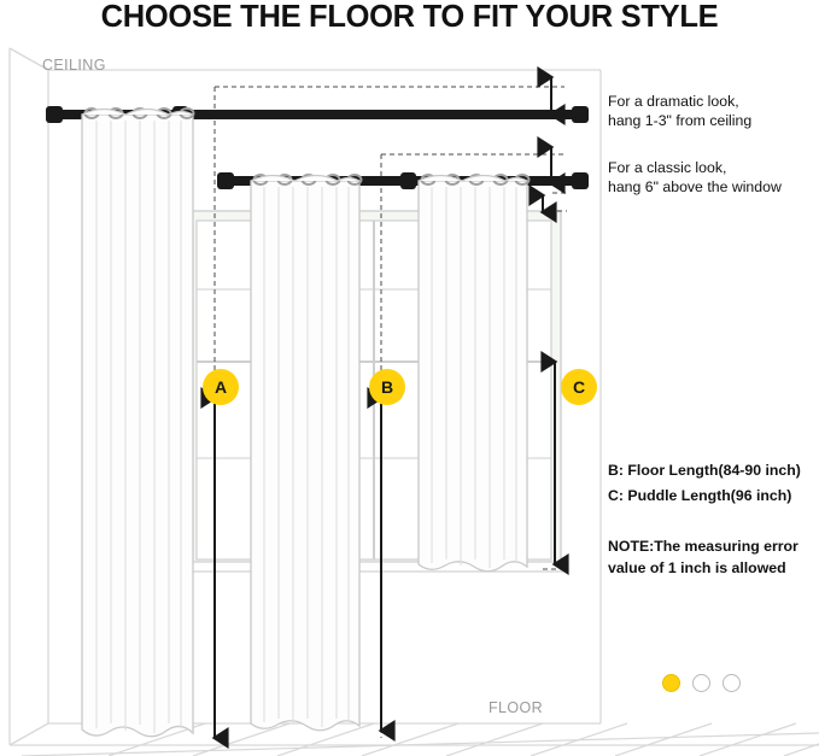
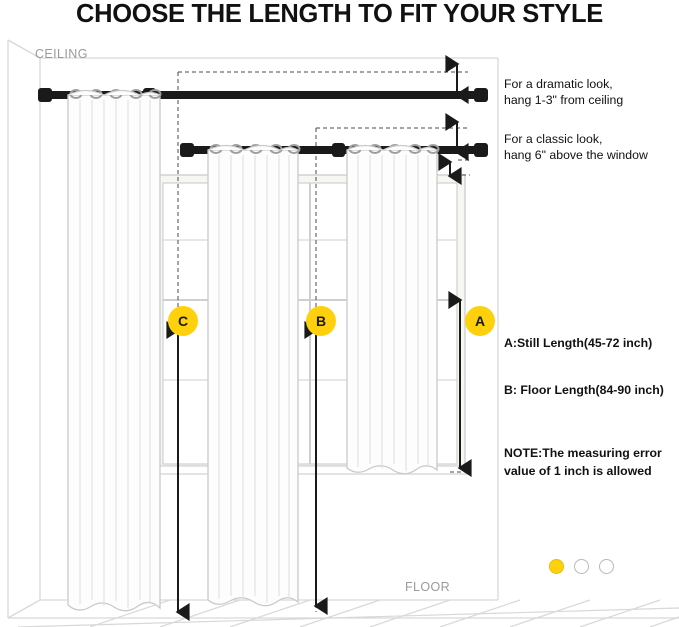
- CHOOSE THE FLOOR TO FIT YOUR STYLE
+ CHOOSE THE LENGTH TO FIT YOUR STYLE
  CEILING
  FLOOR
- A
+ C
  B
- C
+ A
  For a dramatic look,
  hang 1-3" from ceiling
  For a classic look,
  hang 6" above the window
+ A:Still Length(45-72 inch)
  B: Floor Length(84-90 inch)
- C: Puddle Length(96 inch)
  NOTE:The measuring error
  value of 1 inch is allowed
